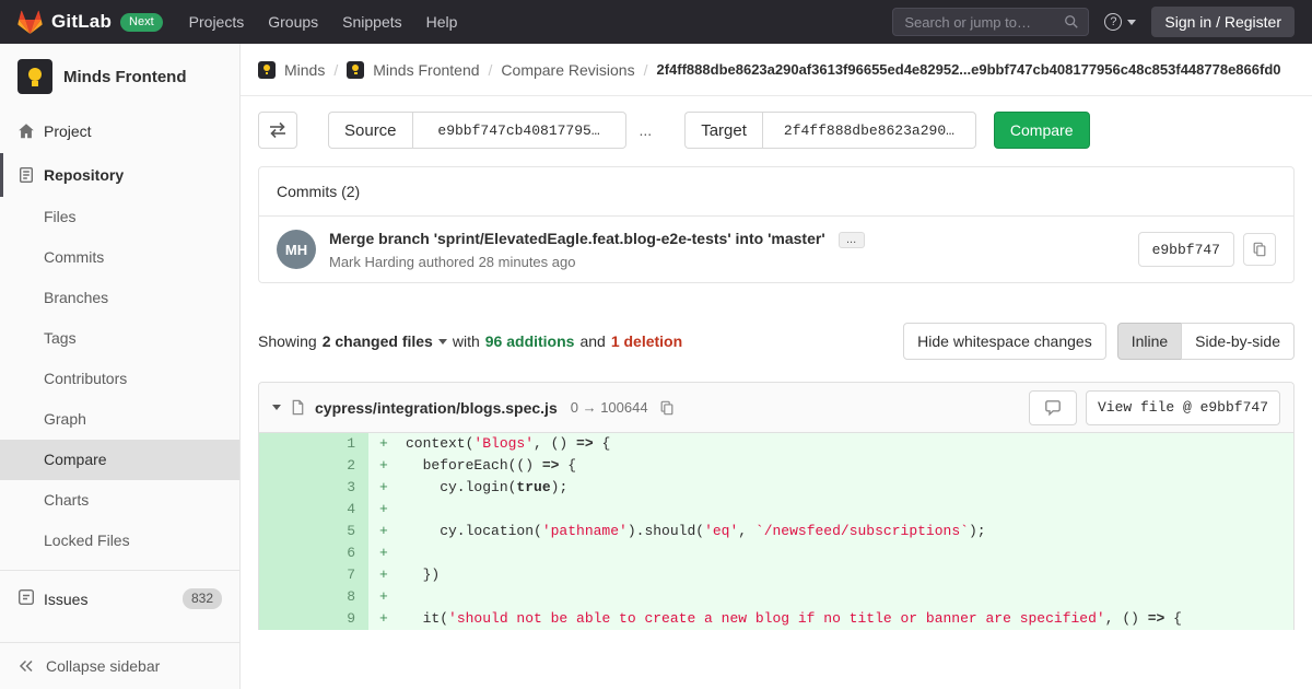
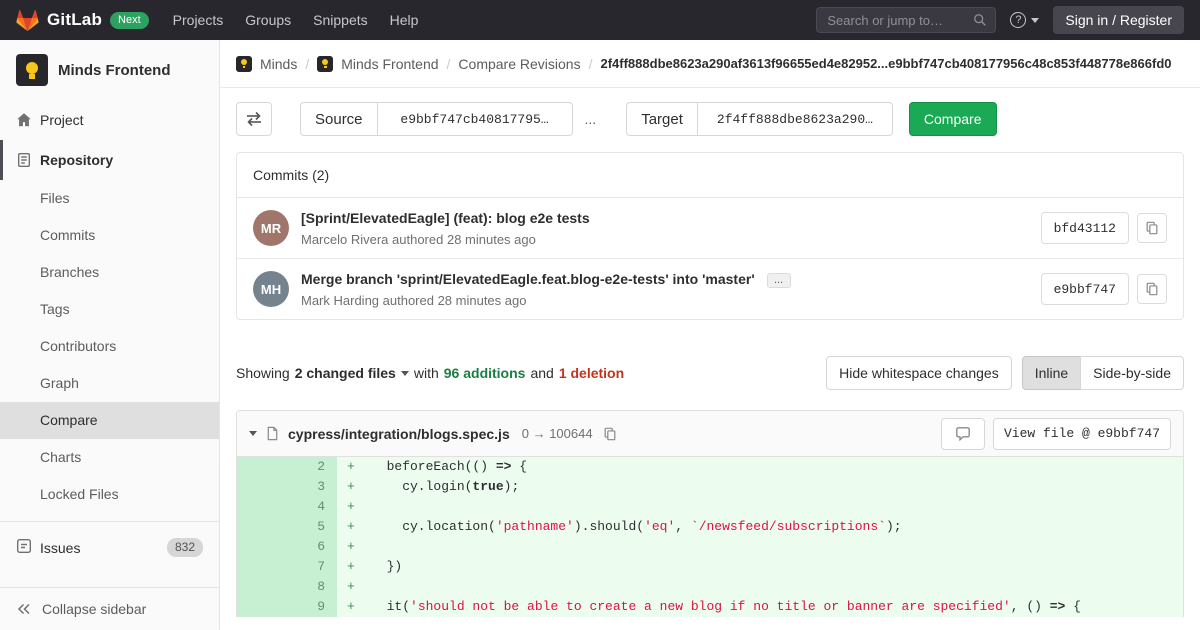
  GitLab
  Next
  Projects
  Groups
  Snippets
  Help
  Search or jump to…
  Sign in / Register
  Minds Frontend
  Project
  Repository
  Files
  Commits
  Branches
  Tags
  Contributors
  Graph
  Compare
  Charts
  Locked Files
  Issues
  832
  Collapse sidebar
  Minds
  Minds Frontend
  Compare Revisions
  2f4ff888dbe8623a290af3613f96655ed4e82952...e9bbf747cb408177956c48c853f448778e866fd0
  Source
  e9bbf747cb40817795…
  ...
  Target
  2f4ff888dbe8623a290…
  Compare
  Commits (2)
+ MR
+ [Sprint/ElevatedEagle] (feat): blog e2e tests
+ Marcelo Rivera authored 28 minutes ago
+ bfd43112
  MH
  Merge branch 'sprint/ElevatedEagle.feat.blog-e2e-tests' into 'master' ...
  Mark Harding authored 28 minutes ago
  e9bbf747
  Showing
  2 changed files
  with
  96 additions
  and
  1 deletion
  Hide whitespace changes
  Inline
  Side-by-side
  cypress/integration/blogs.spec.js
  0 → 100644
  View file @ e9bbf747
- 1
- + context('Blogs', () => {
  2
  + beforeEach(() => {
  3
  + cy.login(true);
  4
  +
  5
  + cy.location('pathname').should('eq', `/newsfeed/subscriptions`);
  6
  +
  7
  + })
  8
  +
  9
  + it('should not be able to create a new blog if no title or banner are specified', () => {
